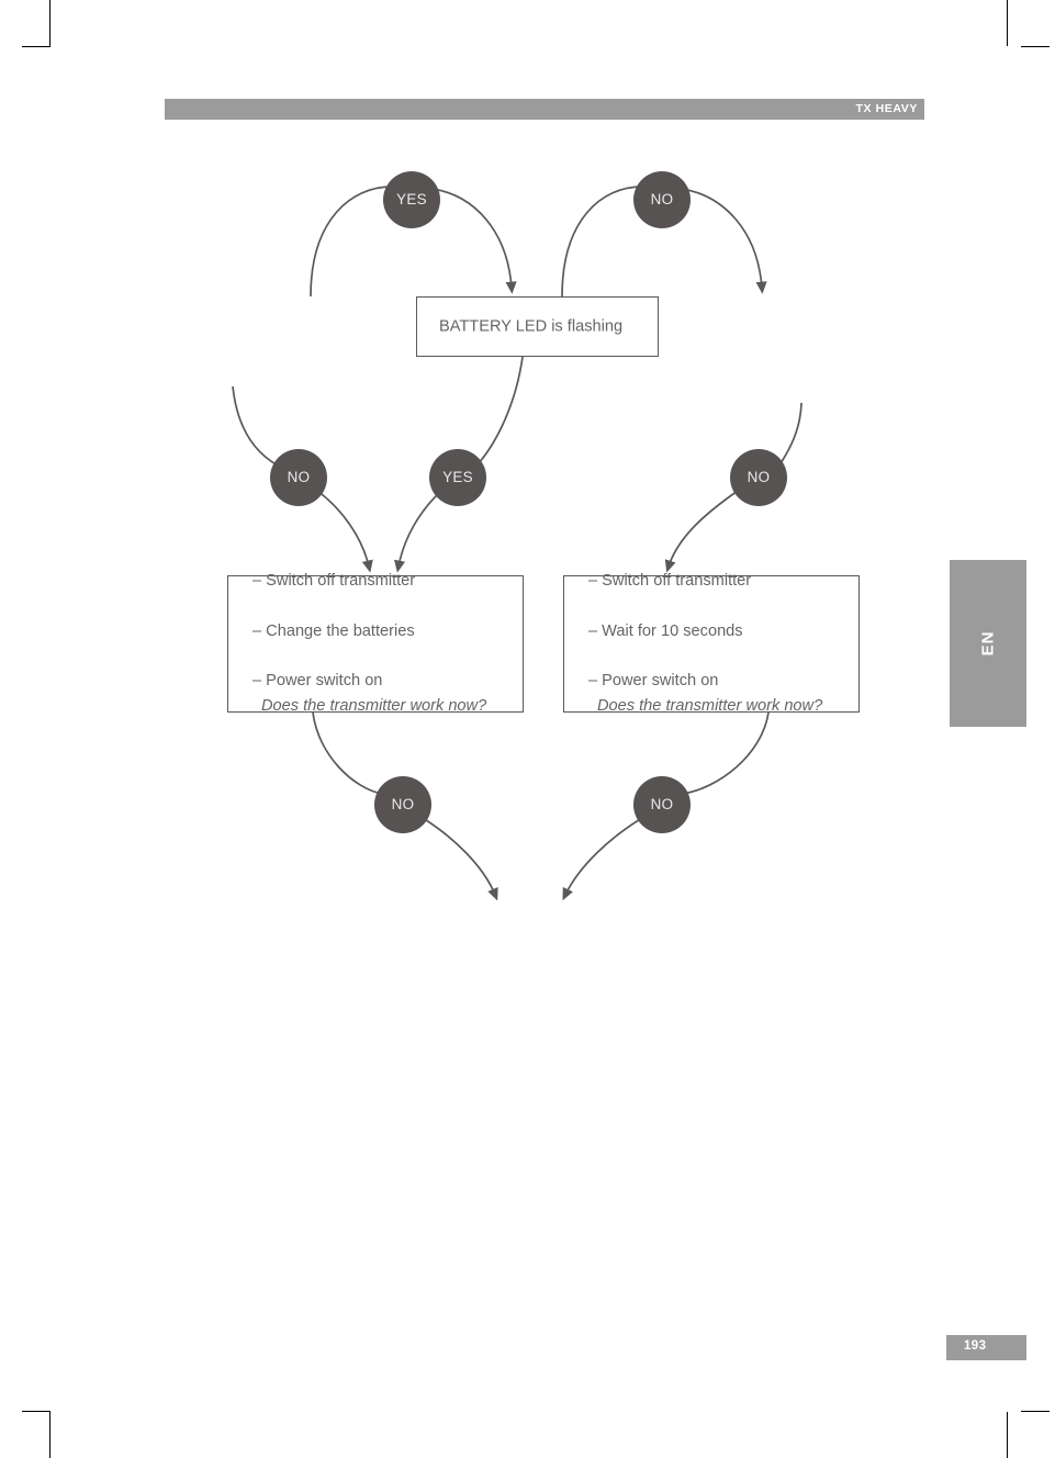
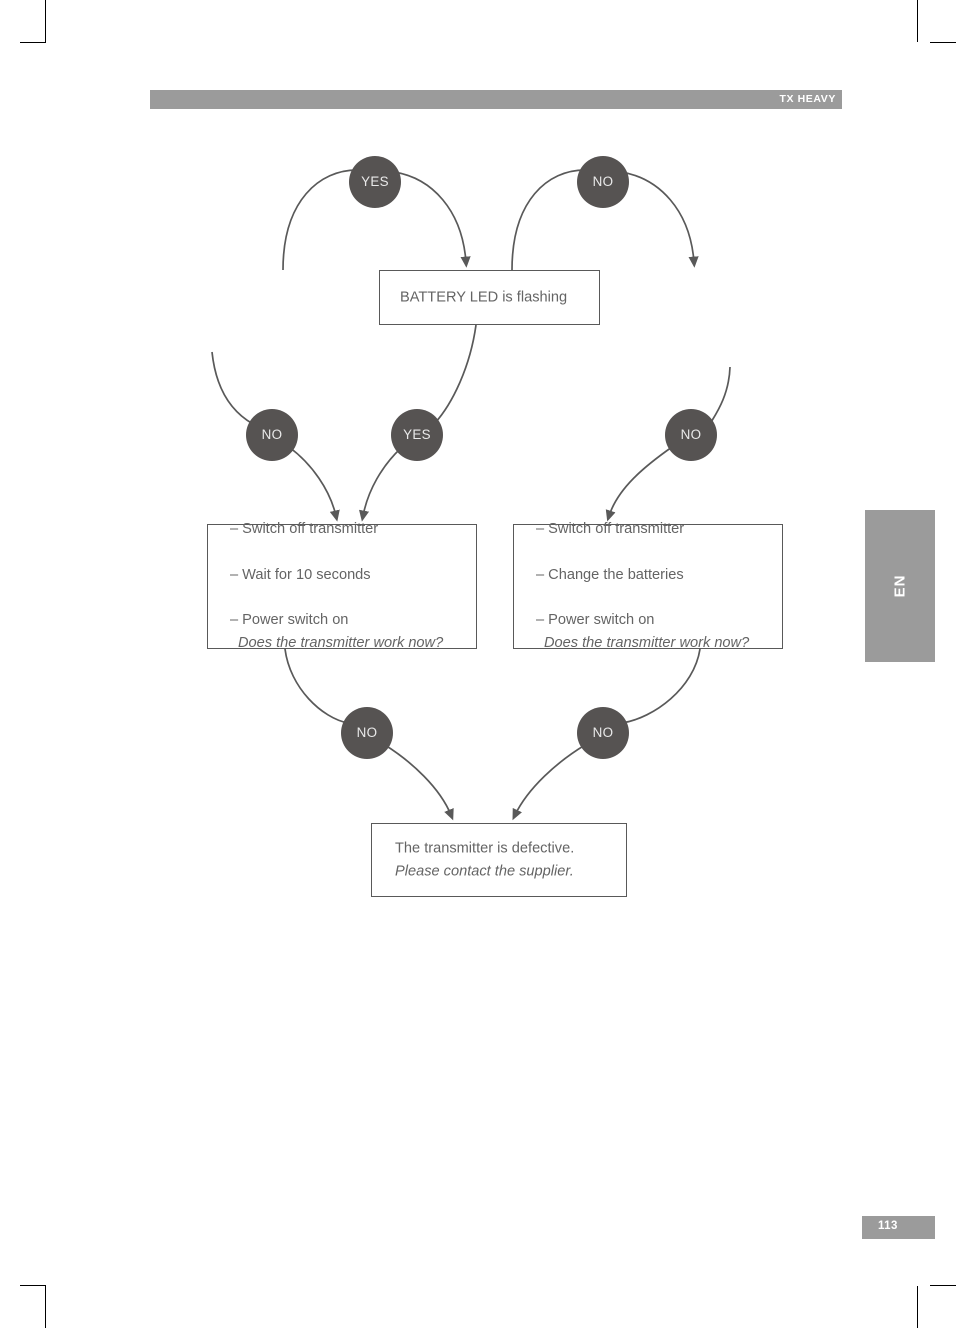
  TX HEAVY
- 193
+ 113
  BATTERY LED is flashing
  – Switch off transmitter
- – Change the batteries
+ – Wait for 10 seconds
  – Power switch on
  Does the transmitter work now?
  – Switch off transmitter
- – Wait for 10 seconds
+ – Change the batteries
  – Power switch on
  Does the transmitter work now?
+ The transmitter is defective.
+ Please contact the supplier.
  YES
  NO
  NO
  YES
  NO
  NO
  NO
